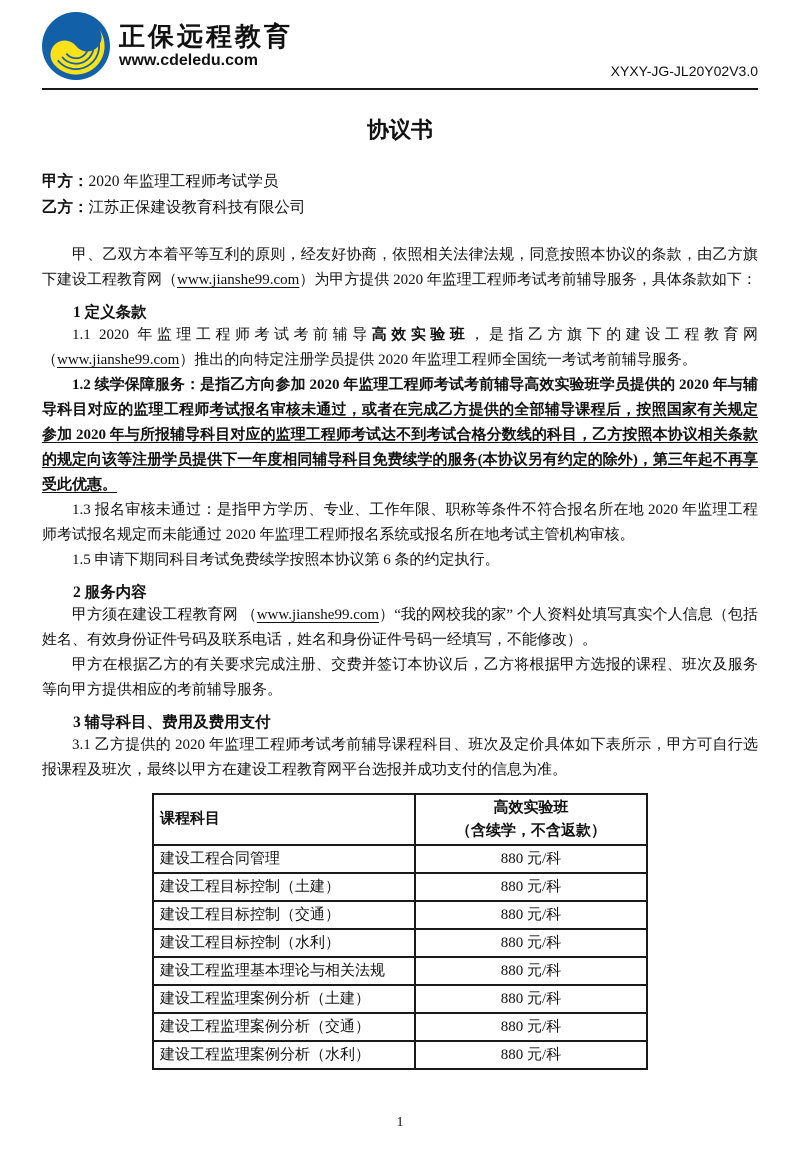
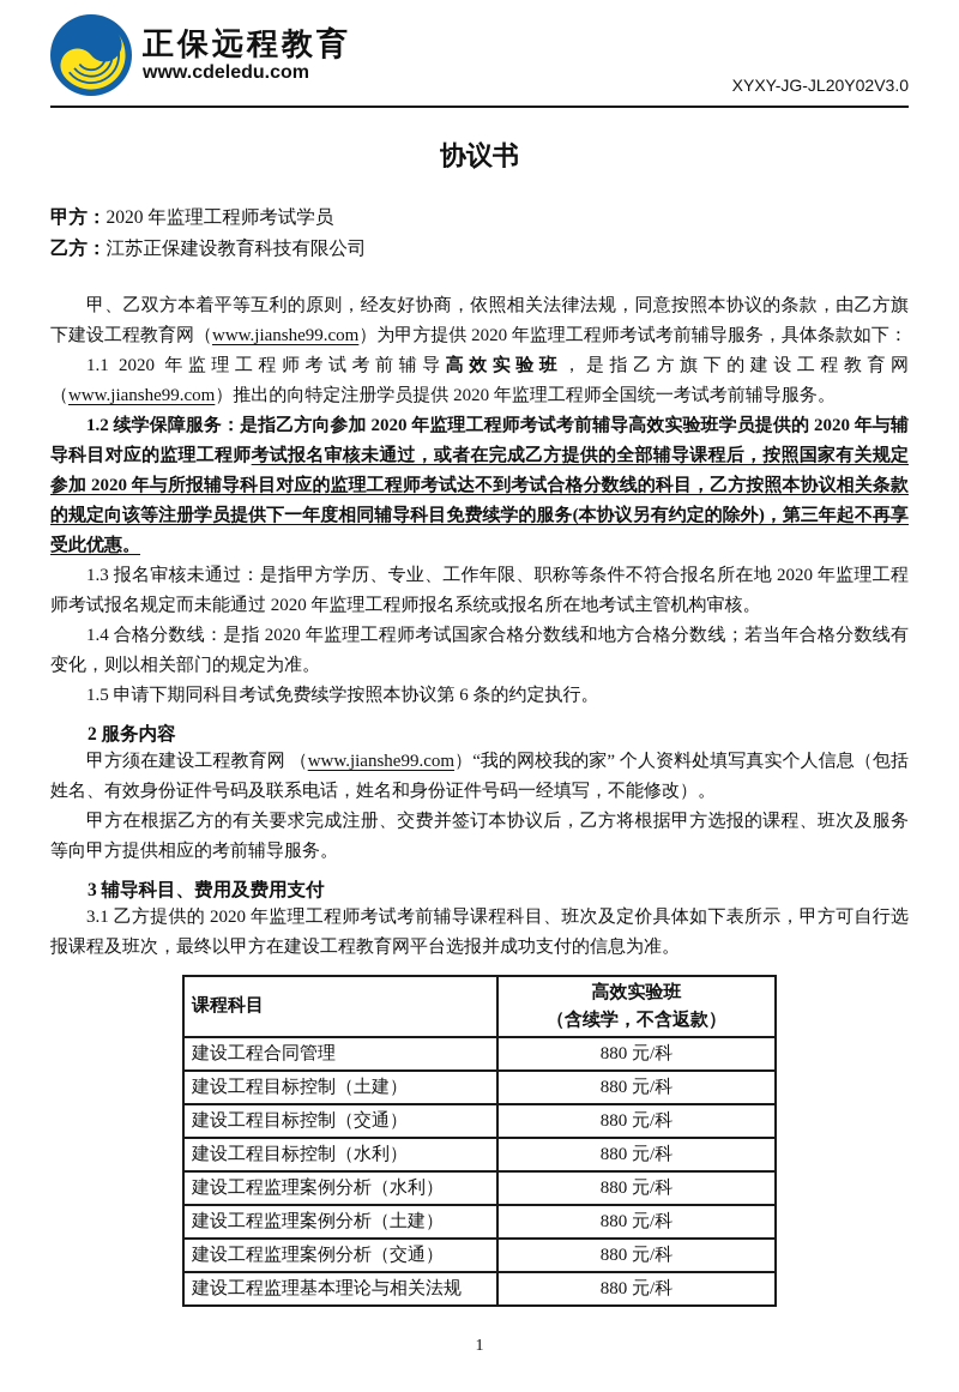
  正保远程教育
  www.cdeledu.com
  XYXY-JG-JL20Y02V3.0
  协议书
  甲方：2020 年监理工程师考试学员
  乙方：江苏正保建设教育科技有限公司
  甲、乙双方本着平等互利的原则，经友好协商，依照相关法律法规，同意按照本协议的条款，由乙方旗下建设工程教育网（www.jianshe99.com）为甲方提供 2020 年监理工程师考试考前辅导服务，具体条款如下：
- 1 定义条款
  1.1 2020 年监理工程师考试考前辅导高效实验班，是指乙方旗下的建设工程教育网（www.jianshe99.com）推出的向特定注册学员提供 2020 年监理工程师全国统一考试考前辅导服务。
  1.2 续学保障服务：是指乙方向参加 2020 年监理工程师考试考前辅导高效实验班学员提供的 2020 年与辅导科目对应的监理工程师考试报名审核未通过，或者在完成乙方提供的全部辅导课程后，按照国家有关规定参加 2020 年与所报辅导科目对应的监理工程师考试达不到考试合格分数线的科目，乙方按照本协议相关条款的规定向该等注册学员提供下一年度相同辅导科目免费续学的服务(本协议另有约定的除外)，第三年起不再享受此优惠。
  1.3 报名审核未通过：是指甲方学历、专业、工作年限、职称等条件不符合报名所在地 2020 年监理工程师考试报名规定而未能通过 2020 年监理工程师报名系统或报名所在地考试主管机构审核。
+ 1.4 合格分数线：是指 2020 年监理工程师考试国家合格分数线和地方合格分数线；若当年合格分数线有变化，则以相关部门的规定为准。
  1.5 申请下期同科目考试免费续学按照本协议第 6 条的约定执行。
  2 服务内容
  甲方须在建设工程教育网 （www.jianshe99.com）“我的网校我的家” 个人资料处填写真实个人信息（包括姓名、有效身份证件号码及联系电话，姓名和身份证件号码一经填写，不能修改）。
  甲方在根据乙方的有关要求完成注册、交费并签订本协议后，乙方将根据甲方选报的课程、班次及服务等向甲方提供相应的考前辅导服务。
  3 辅导科目、费用及费用支付
  3.1 乙方提供的 2020 年监理工程师考试考前辅导课程科目、班次及定价具体如下表所示，甲方可自行选报课程及班次，最终以甲方在建设工程教育网平台选报并成功支付的信息为准。
  课程科目	高效实验班（含续学，不含返款）
  建设工程合同管理	880 元/科
  建设工程目标控制（土建）	880 元/科
  建设工程目标控制（交通）	880 元/科
  建设工程目标控制（水利）	880 元/科
- 建设工程监理基本理论与相关法规	880 元/科
+ 建设工程监理案例分析（水利）	880 元/科
  建设工程监理案例分析（土建）	880 元/科
  建设工程监理案例分析（交通）	880 元/科
- 建设工程监理案例分析（水利）	880 元/科
+ 建设工程监理基本理论与相关法规	880 元/科
  1
